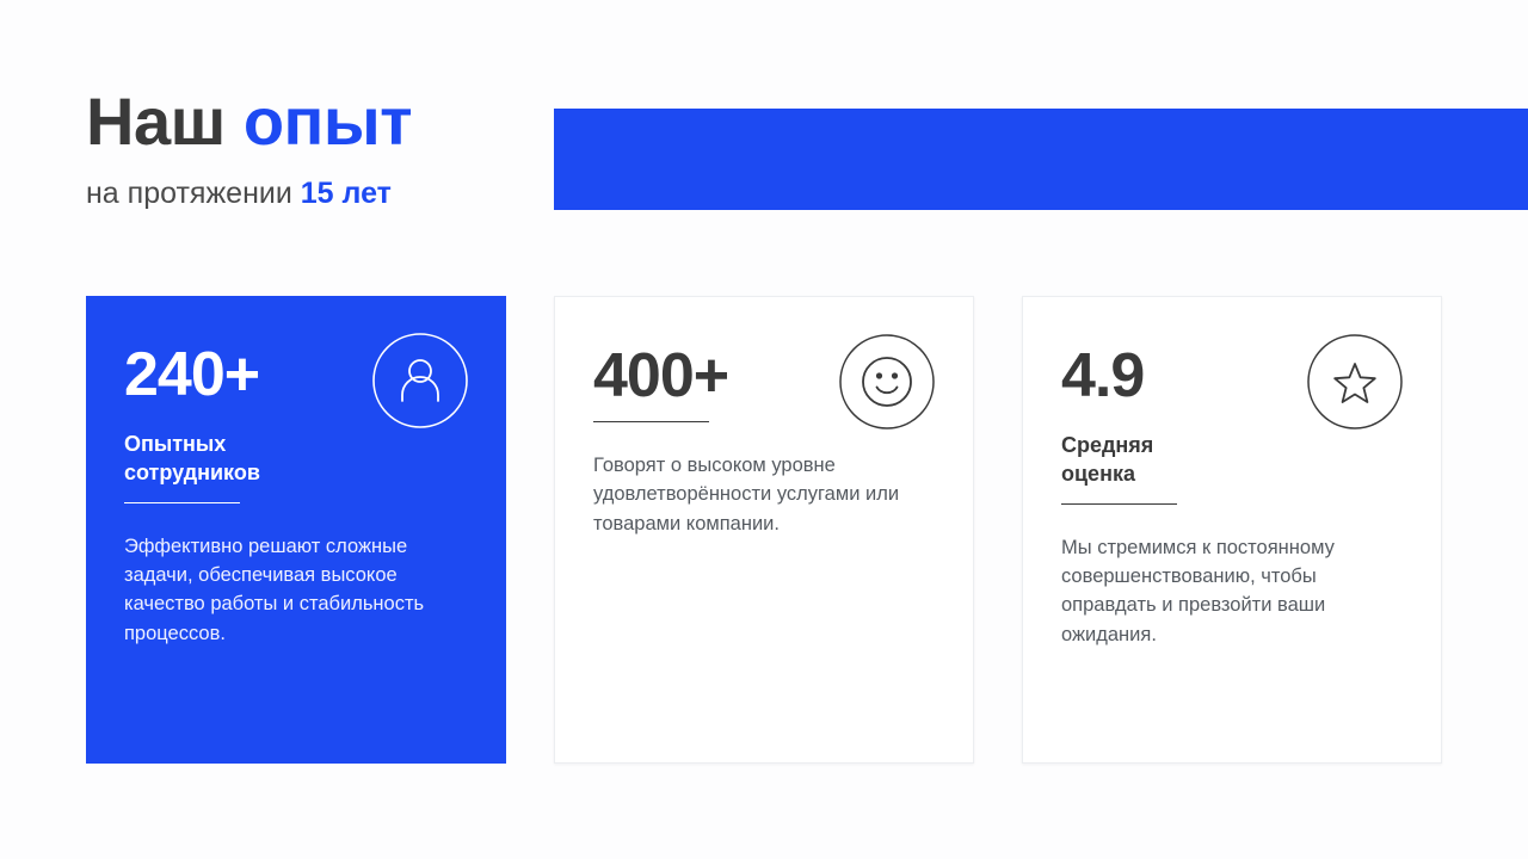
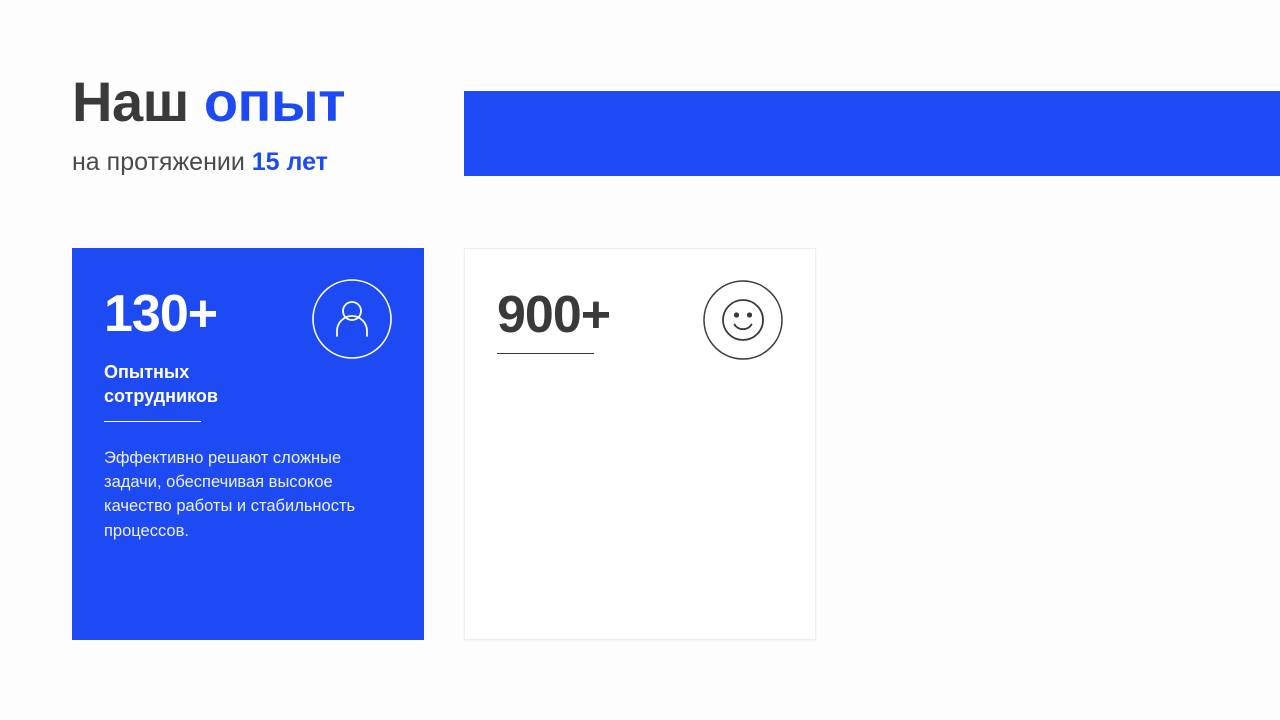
  Наш опыт
  на протяжении 15 лет
- 240+
+ 130+
  Опытных
  сотрудников
  Эффективно решают сложные задачи, обеспечивая высокое качество работы и стабильность процессов.
- 400+
+ 900+
- Говорят о высоком уровне удовлетворённости услугами или товарами компании.
- 4.9
- Средняя
- оценка
- Мы стремимся к постоянному совершенствованию, чтобы оправдать и превзойти ваши ожидания.
